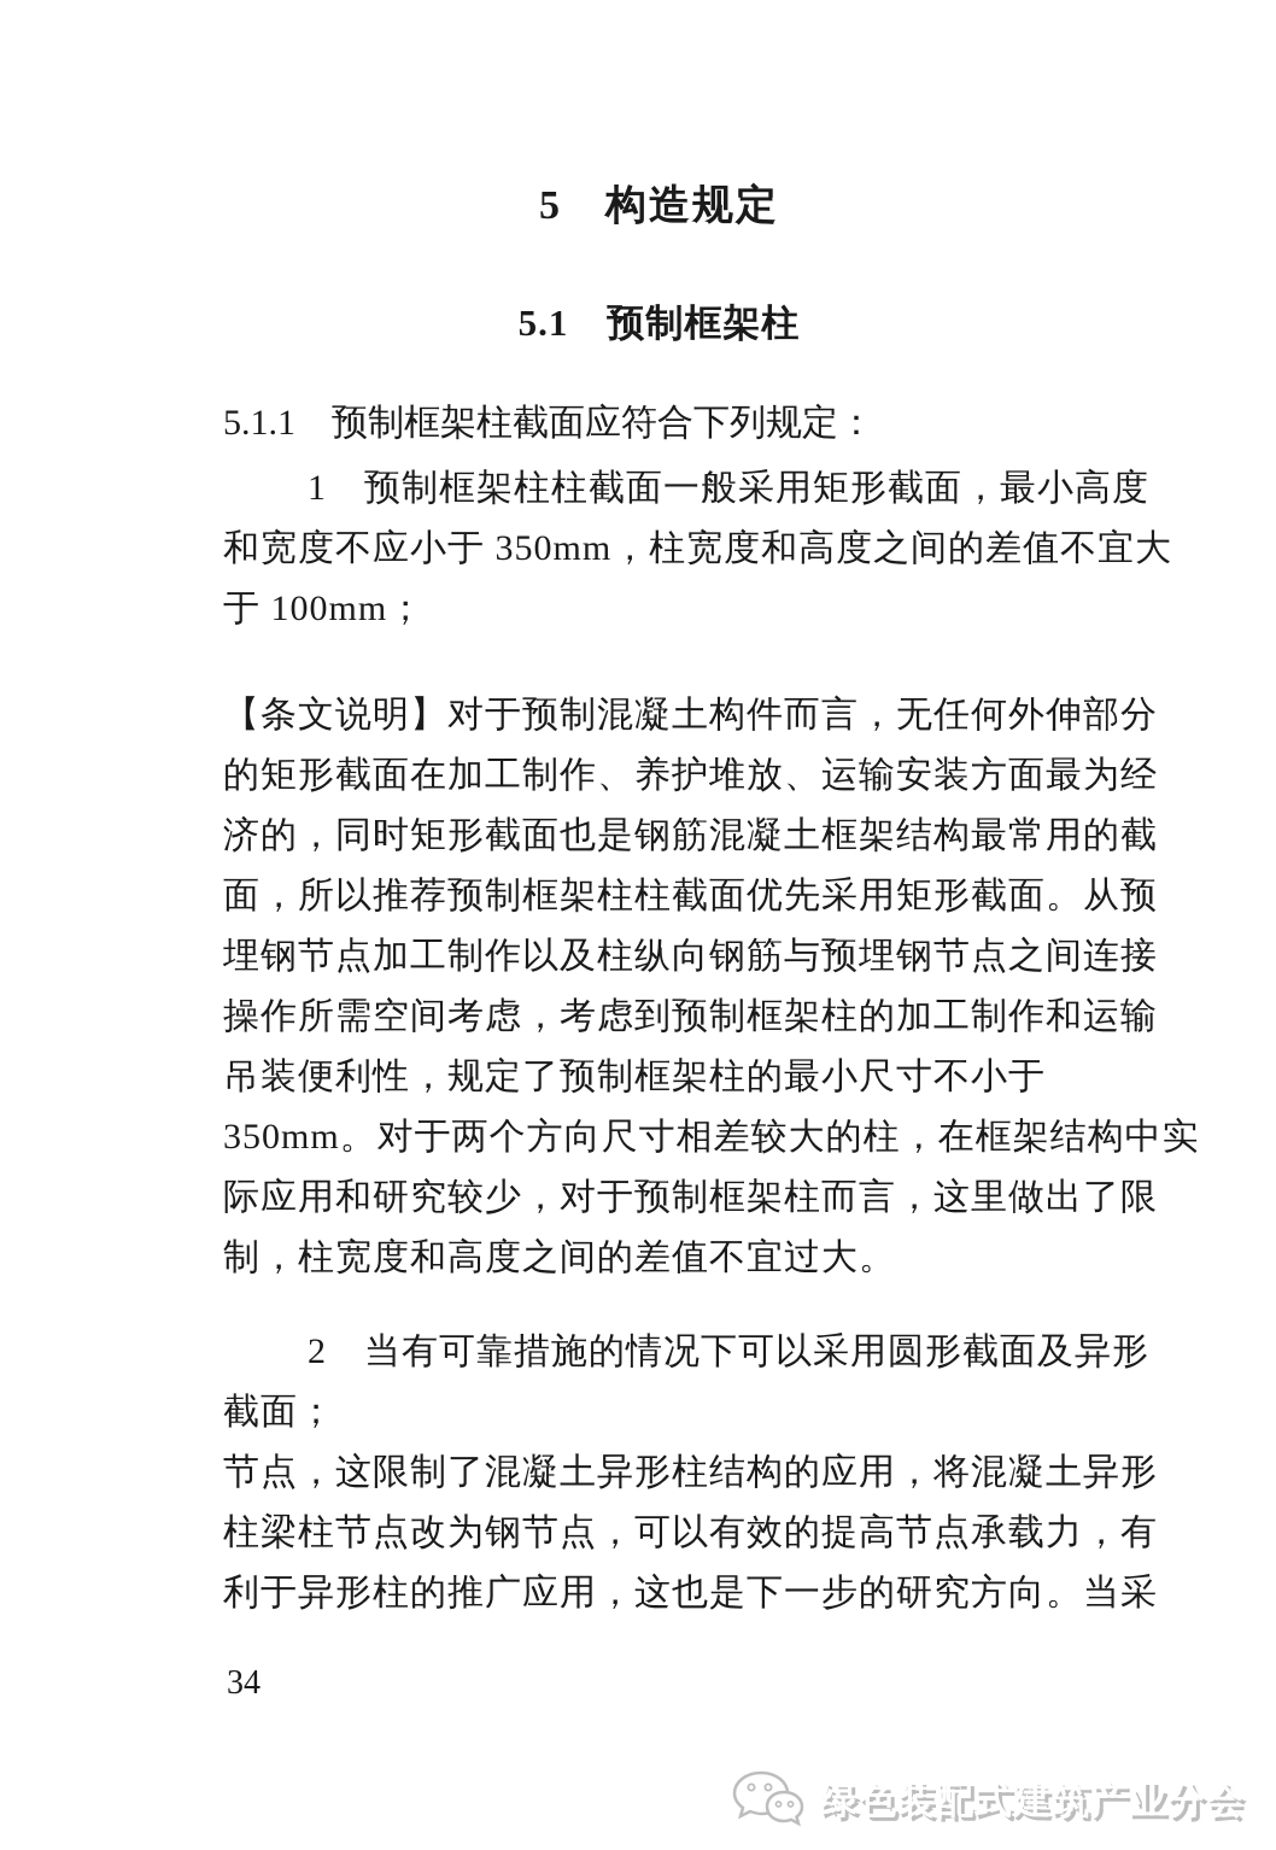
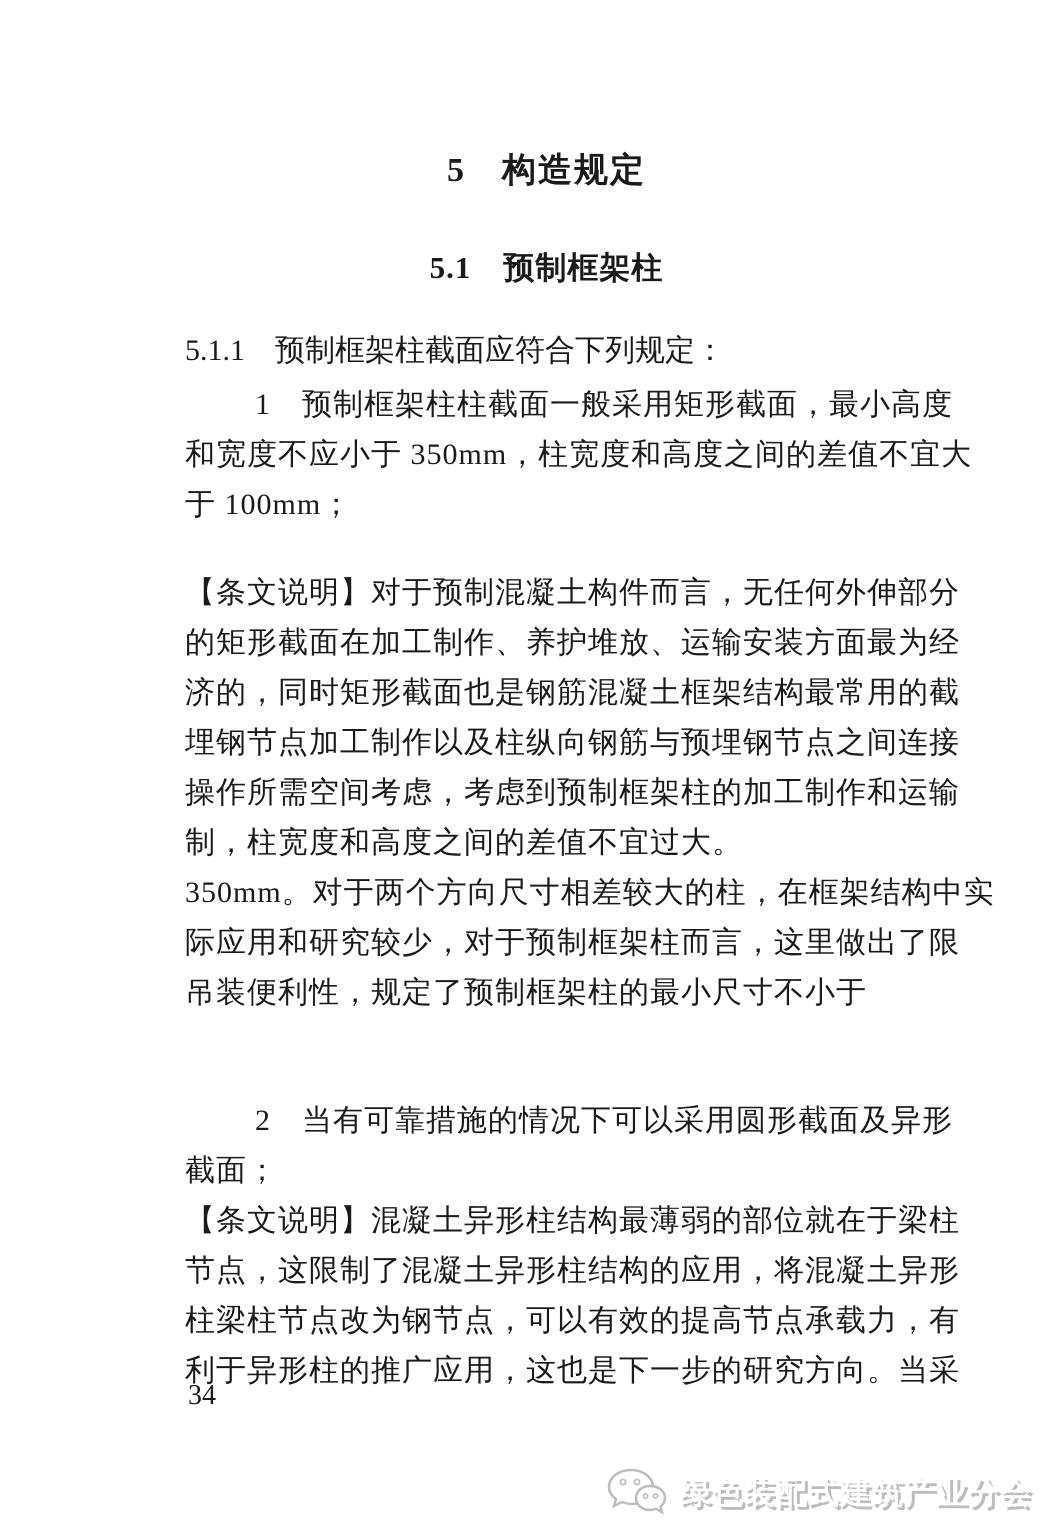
  5 构造规定
  5.1 预制框架柱
  5.1.1 预制框架柱截面应符合下列规定：
  1 预制框架柱柱截面一般采用矩形截面，最小高度
  和宽度不应小于 350mm，柱宽度和高度之间的差值不宜大
  于 100mm；
  【条文说明】对于预制混凝土构件而言，无任何外伸部分
  的矩形截面在加工制作、养护堆放、运输安装方面最为经
  济的，同时矩形截面也是钢筋混凝土框架结构最常用的截
- 面，所以推荐预制框架柱柱截面优先采用矩形截面。从预
  埋钢节点加工制作以及柱纵向钢筋与预埋钢节点之间连接
  操作所需空间考虑，考虑到预制框架柱的加工制作和运输
- 吊装便利性，规定了预制框架柱的最小尺寸不小于
+ 制，柱宽度和高度之间的差值不宜过大。
  350mm。对于两个方向尺寸相差较大的柱，在框架结构中实
  际应用和研究较少，对于预制框架柱而言，这里做出了限
- 制，柱宽度和高度之间的差值不宜过大。
+ 吊装便利性，规定了预制框架柱的最小尺寸不小于
  2 当有可靠措施的情况下可以采用圆形截面及异形
  截面；
+ 【条文说明】混凝土异形柱结构最薄弱的部位就在于梁柱
  节点，这限制了混凝土异形柱结构的应用，将混凝土异形
  柱梁柱节点改为钢节点，可以有效的提高节点承载力，有
  利于异形柱的推广应用，这也是下一步的研究方向。当采
  34
  绿色装配式建筑产业分会
